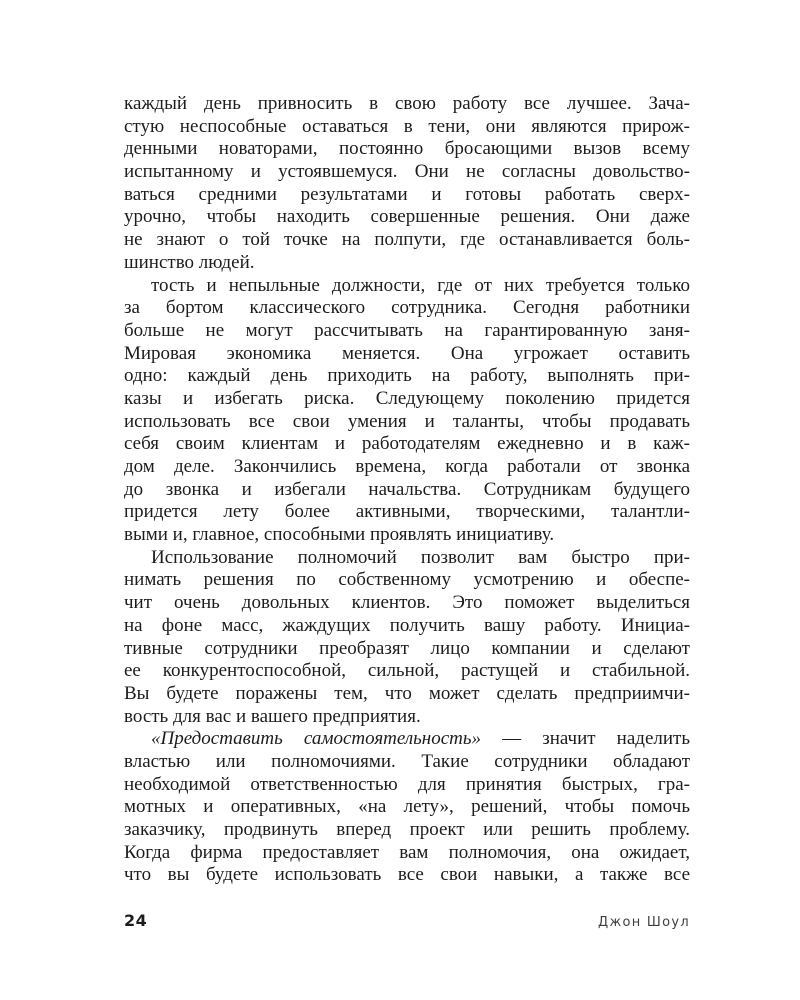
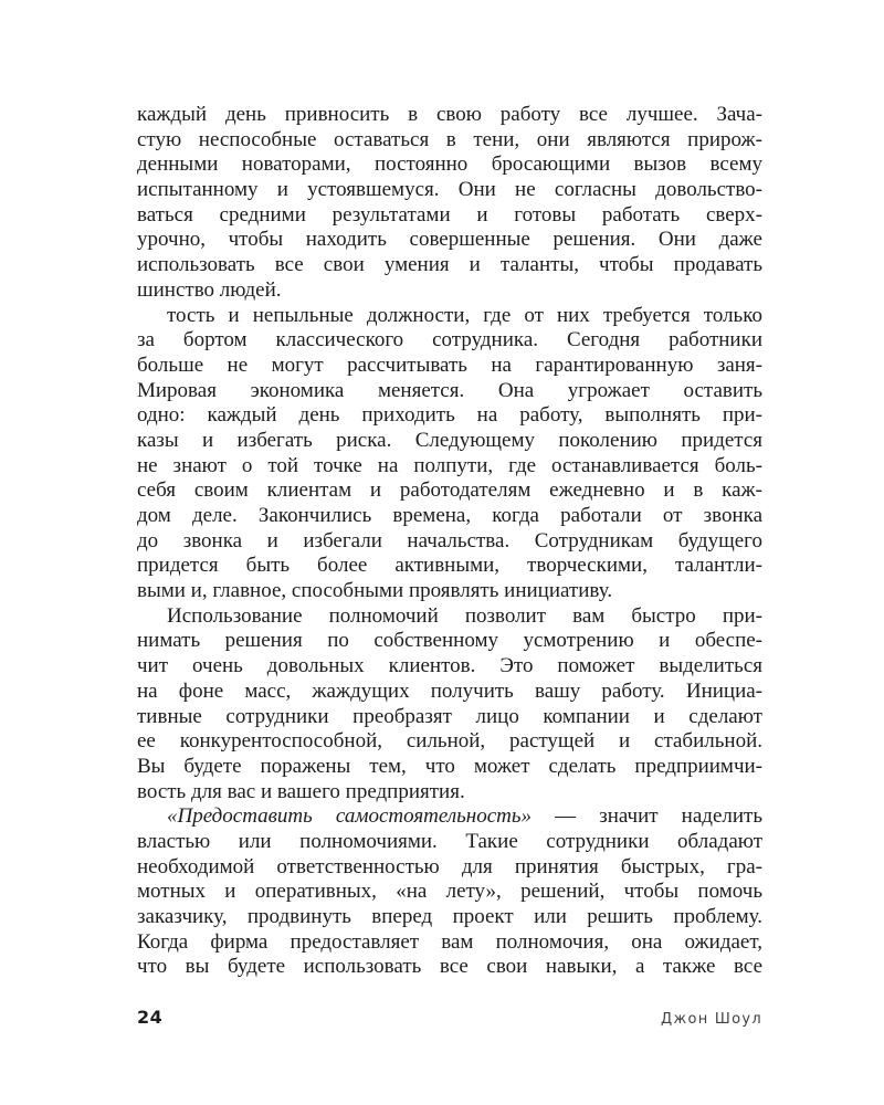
  каждый день привносить в свою работу все лучшее. Зача-
  стую неспособные оставаться в тени, они являются прирож-
  денными новаторами, постоянно бросающими вызов всему
  испытанному и устоявшемуся. Они не согласны довольство-
  ваться средними результатами и готовы работать сверх-
  урочно, чтобы находить совершенные решения. Они даже
- не знают о той точке на полпути, где останавливается боль-
+ использовать все свои умения и таланты, чтобы продавать
  шинство людей.
  тость и непыльные должности, где от них требуется только
  за бортом классического сотрудника. Сегодня работники
  больше не могут рассчитывать на гарантированную заня-
  Мировая экономика меняется. Она угрожает оставить
  одно: каждый день приходить на работу, выполнять при-
  казы и избегать риска. Следующему поколению придется
- использовать все свои умения и таланты, чтобы продавать
+ не знают о той точке на полпути, где останавливается боль-
  себя своим клиентам и работодателям ежедневно и в каж-
  дом деле. Закончились времена, когда работали от звонка
  до звонка и избегали начальства. Сотрудникам будущего
- придется лету более активными, творческими, талантли-
+ придется быть более активными, творческими, талантли-
  выми и, главное, способными проявлять инициативу.
  Использование полномочий позволит вам быстро при-
  нимать решения по собственному усмотрению и обеспе-
  чит очень довольных клиентов. Это поможет выделиться
  на фоне масс, жаждущих получить вашу работу. Инициа-
  тивные сотрудники преобразят лицо компании и сделают
  ее конкурентоспособной, сильной, растущей и стабильной.
  Вы будете поражены тем, что может сделать предприимчи-
  вость для вас и вашего предприятия.
  «Предоставить самостоятельность» — значит наделить
  властью или полномочиями. Такие сотрудники обладают
  необходимой ответственностью для принятия быстрых, гра-
  мотных и оперативных, «на лету», решений, чтобы помочь
  заказчику, продвинуть вперед проект или решить проблему.
  Когда фирма предоставляет вам полномочия, она ожидает,
  что вы будете использовать все свои навыки, а также все
  24
  Джон Шоул
